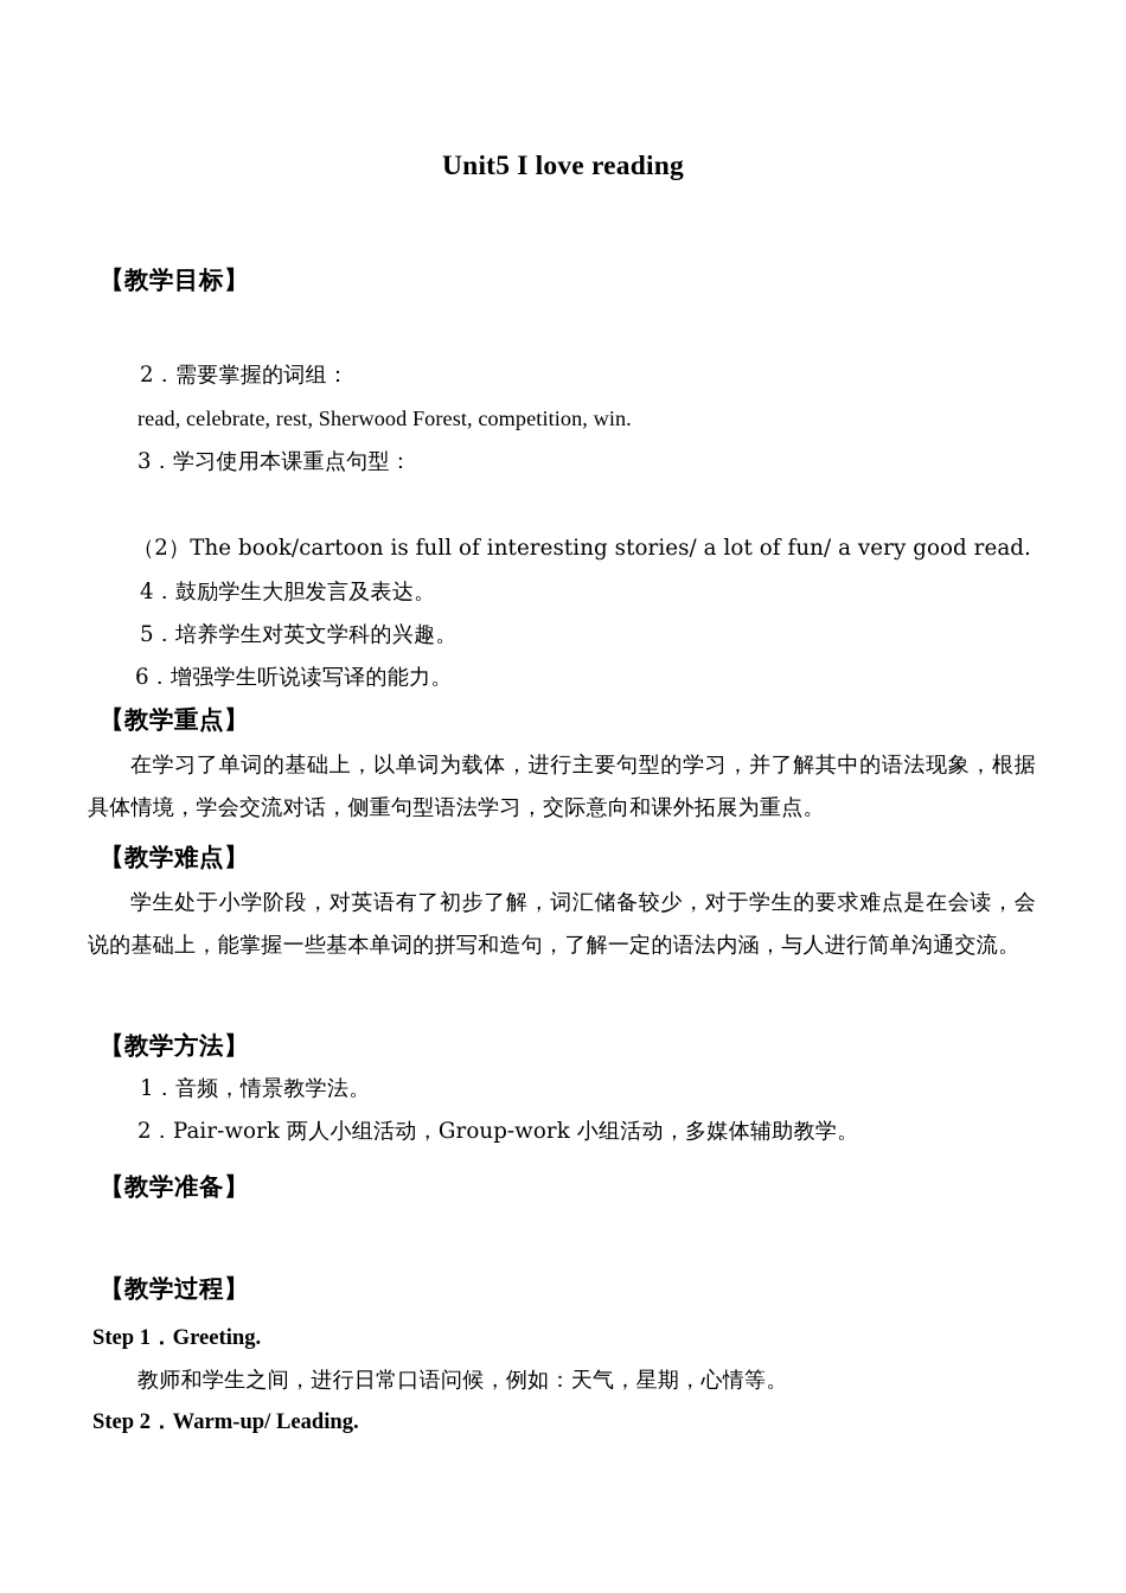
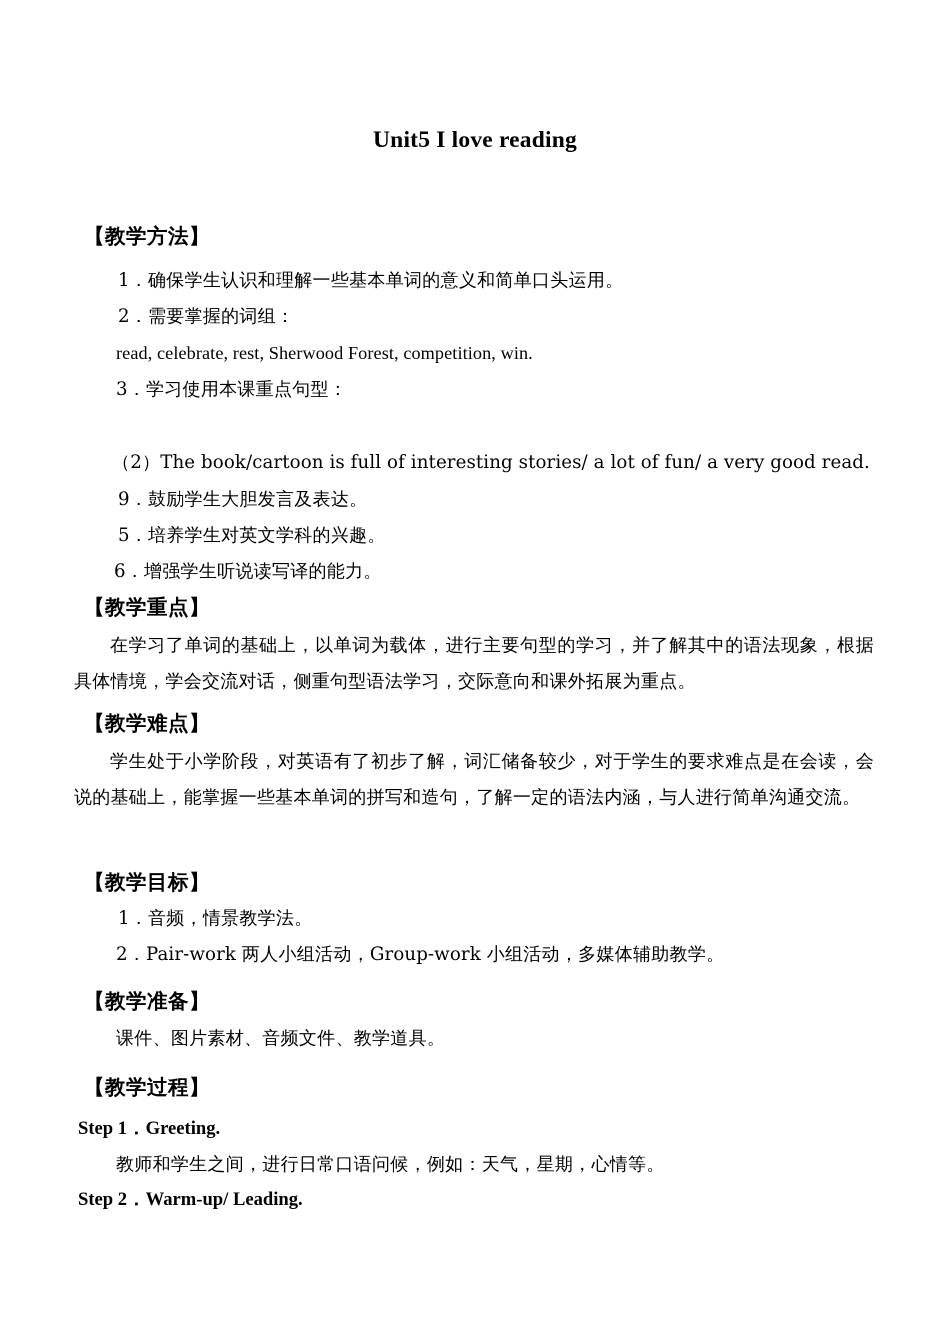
  Unit5 I love reading
- 【教学目标】
+ 【教学方法】
+ 1．确保学生认识和理解一些基本单词的意义和简单口头运用。
  2．需要掌握的词组：
  read, celebrate, rest, Sherwood Forest, competition, win.
  3．学习使用本课重点句型：
  （2）The book/cartoon is full of interesting stories/ a lot of fun/ a very good read.
- 4．鼓励学生大胆发言及表达。
+ 9．鼓励学生大胆发言及表达。
  5．培养学生对英文学科的兴趣。
  6．增强学生听说读写译的能力。
  【教学重点】
  在学习了单词的基础上，以单词为载体，进行主要句型的学习，并了解其中的语法现象，根据具体情境，学会交流对话，侧重句型语法学习，交际意向和课外拓展为重点。
  【教学难点】
  学生处于小学阶段，对英语有了初步了解，词汇储备较少，对于学生的要求难点是在会读，会说的基础上，能掌握一些基本单词的拼写和造句，了解一定的语法内涵，与人进行简单沟通交流。
- 【教学方法】
+ 【教学目标】
  1．音频，情景教学法。
  2．Pair-work 两人小组活动，Group-work 小组活动，多媒体辅助教学。
  【教学准备】
+ 课件、图片素材、音频文件、教学道具。
  【教学过程】
  Step 1．Greeting.
  教师和学生之间，进行日常口语问候，例如：天气，星期，心情等。
  Step 2．Warm-up/ Leading.
